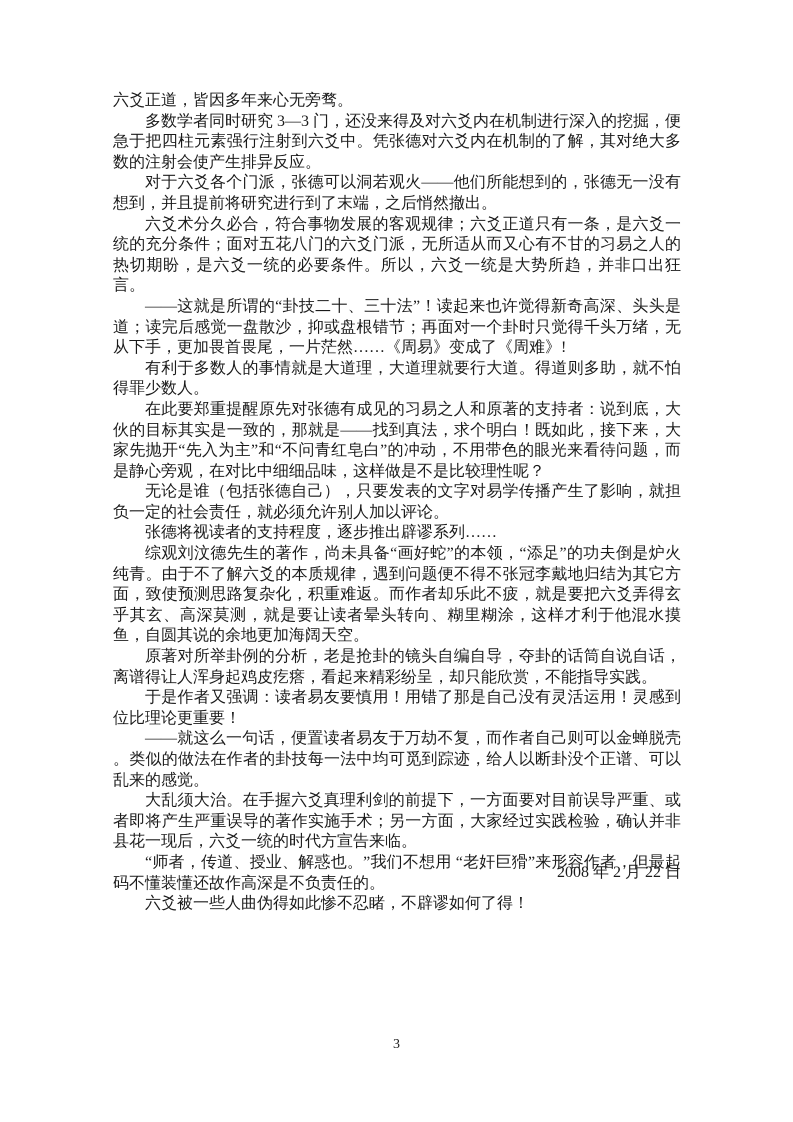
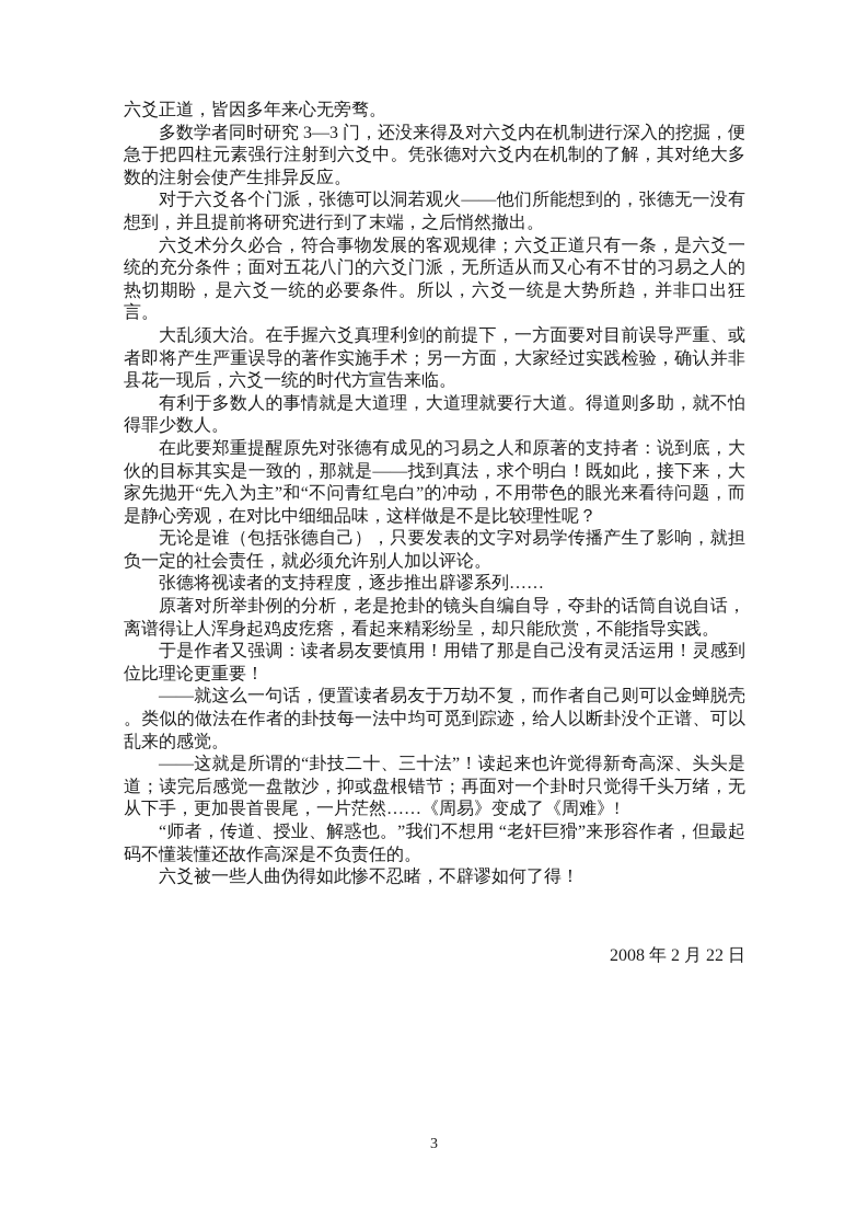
  六爻正道，皆因多年来心无旁骛。
  多数学者同时研究 3—3 门，还没来得及对六爻内在机制进行深入的挖掘，便急于把四柱元素强行注射到六爻中。凭张德对六爻内在机制的了解，其对绝大多数的注射会使产生排异反应。
  对于六爻各个门派，张德可以洞若观火——他们所能想到的，张德无一没有想到，并且提前将研究进行到了末端，之后悄然撤出。
  六爻术分久必合，符合事物发展的客观规律；六爻正道只有一条，是六爻一统的充分条件；面对五花八门的六爻门派，无所适从而又心有不甘的习易之人的热切期盼，是六爻一统的必要条件。所以，六爻一统是大势所趋，并非口出狂言。
- ——这就是所谓的“卦技二十、三十法”！读起来也许觉得新奇高深、头头是道；读完后感觉一盘散沙，抑或盘根错节；再面对一个卦时只觉得千头万绪，无从下手，更加畏首畏尾，一片茫然……《周易》变成了《周难》!
+ 大乱须大治。在手握六爻真理利剑的前提下，一方面要对目前误导严重、或者即将产生严重误导的著作实施手术；另一方面，大家经过实践检验，确认并非县花一现后，六爻一统的时代方宣告来临。
  有利于多数人的事情就是大道理，大道理就要行大道。得道则多助，就不怕得罪少数人。
  在此要郑重提醒原先对张德有成见的习易之人和原著的支持者：说到底，大伙的目标其实是一致的，那就是——找到真法，求个明白！既如此，接下来，大家先抛开“先入为主”和“不问青红皂白”的冲动，不用带色的眼光来看待问题，而是静心旁观，在对比中细细品味，这样做是不是比较理性呢？
  无论是谁（包括张德自己），只要发表的文字对易学传播产生了影响，就担负一定的社会责任，就必须允许别人加以评论。
  张德将视读者的支持程度，逐步推出辟谬系列……
- 综观刘汶德先生的著作，尚未具备“画好蛇”的本领，“添足”的功夫倒是炉火纯青。由于不了解六爻的本质规律，遇到问题便不得不张冠李戴地归结为其它方面，致使预测思路复杂化，积重难返。而作者却乐此不疲，就是要把六爻弄得玄乎其玄、高深莫测，就是要让读者晕头转向、糊里糊涂，这样才利于他混水摸鱼，自圆其说的余地更加海阔天空。
  原著对所举卦例的分析，老是抢卦的镜头自编自导，夺卦的话筒自说自话，离谱得让人浑身起鸡皮疙瘩，看起来精彩纷呈，却只能欣赏，不能指导实践。
  于是作者又强调：读者易友要慎用！用错了那是自己没有灵活运用！灵感到位比理论更重要！
  ——就这么一句话，便置读者易友于万劫不复，而作者自己则可以金蝉脱壳 。类似的做法在作者的卦技每一法中均可觅到踪迹，给人以断卦没个正谱、可以乱来的感觉。
- 大乱须大治。在手握六爻真理利剑的前提下，一方面要对目前误导严重、或者即将产生严重误导的著作实施手术；另一方面，大家经过实践检验，确认并非县花一现后，六爻一统的时代方宣告来临。
+ ——这就是所谓的“卦技二十、三十法”！读起来也许觉得新奇高深、头头是道；读完后感觉一盘散沙，抑或盘根错节；再面对一个卦时只觉得千头万绪，无从下手，更加畏首畏尾，一片茫然……《周易》变成了《周难》!
  “师者，传道、授业、解惑也。”我们不想用 “老奸巨猾”来形容作者，但最起码不懂装懂还故作高深是不负责任的。
  六爻被一些人曲伪得如此惨不忍睹，不辟谬如何了得！
  2008 年 2 月 22 日
  3
